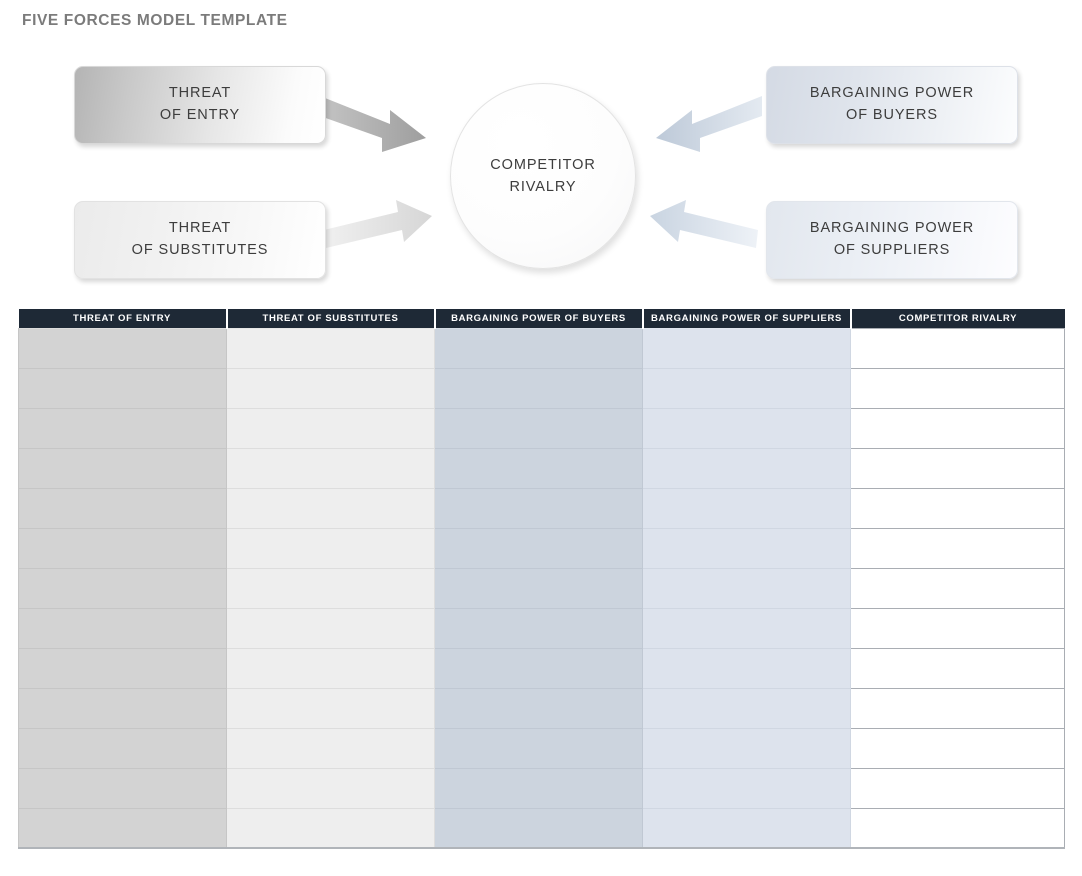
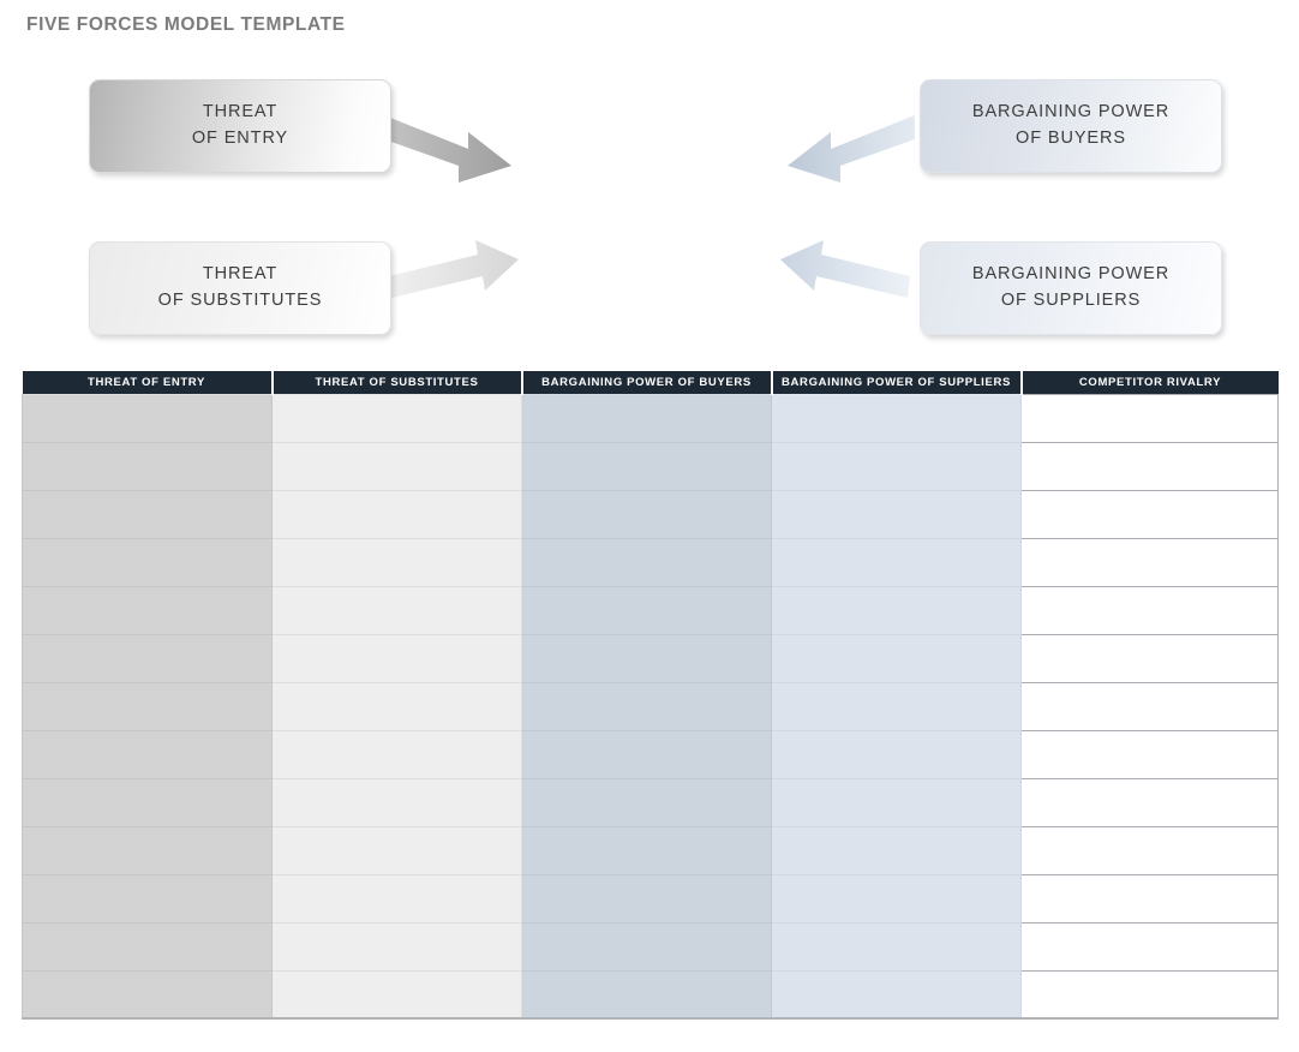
  FIVE FORCES MODEL TEMPLATE
  THREAT
  OF ENTRY
  THREAT
  OF SUBSTITUTES
  BARGAINING POWER
  OF BUYERS
  BARGAINING POWER
  OF SUPPLIERS
- COMPETITOR
- RIVALRY
  THREAT OF ENTRY	THREAT OF SUBSTITUTES	BARGAINING POWER OF BUYERS	BARGAINING POWER OF SUPPLIERS	COMPETITOR RIVALRY
